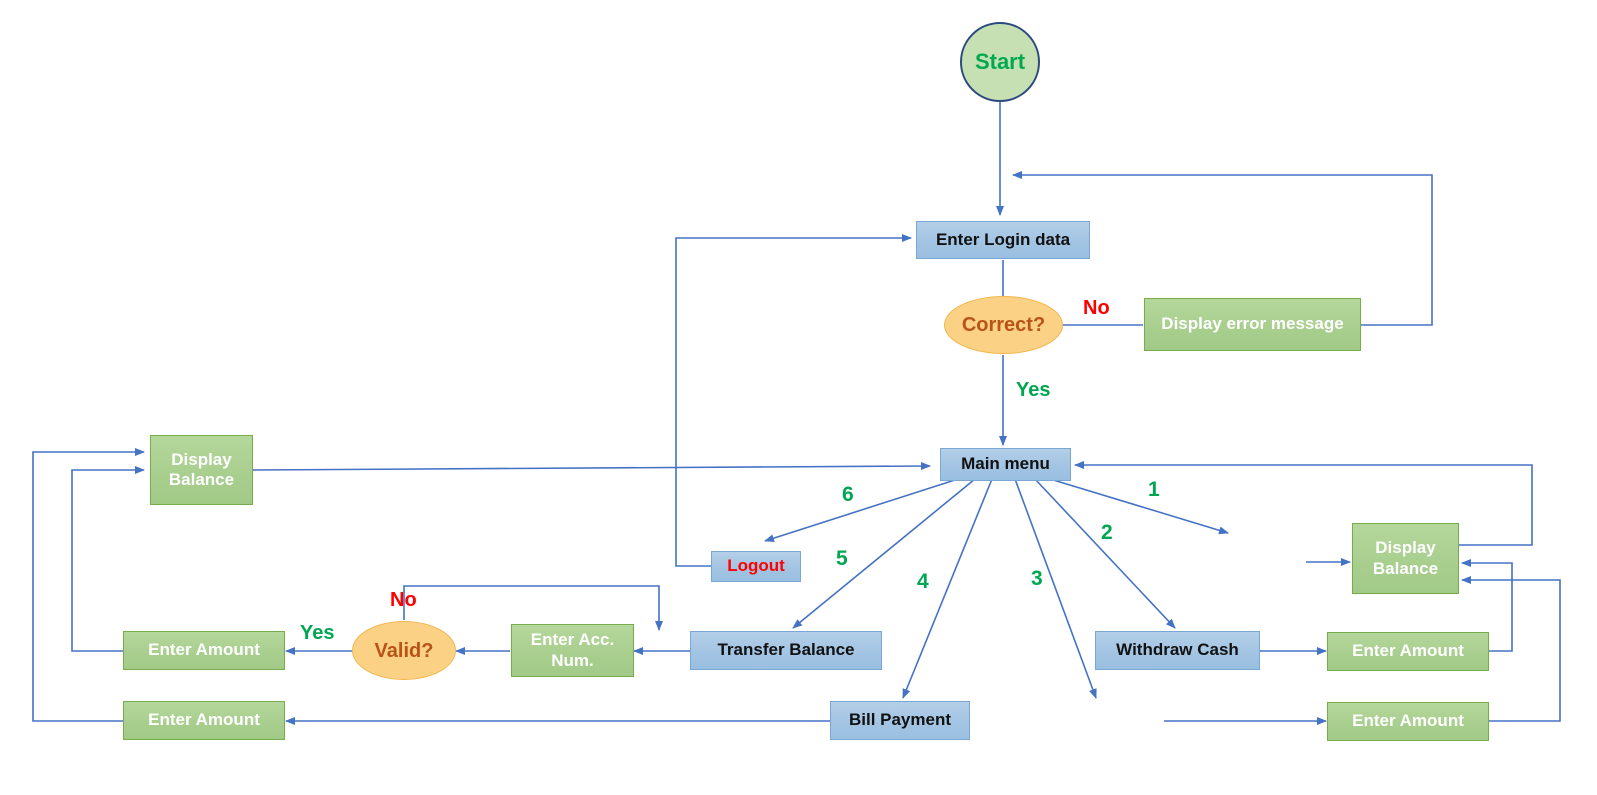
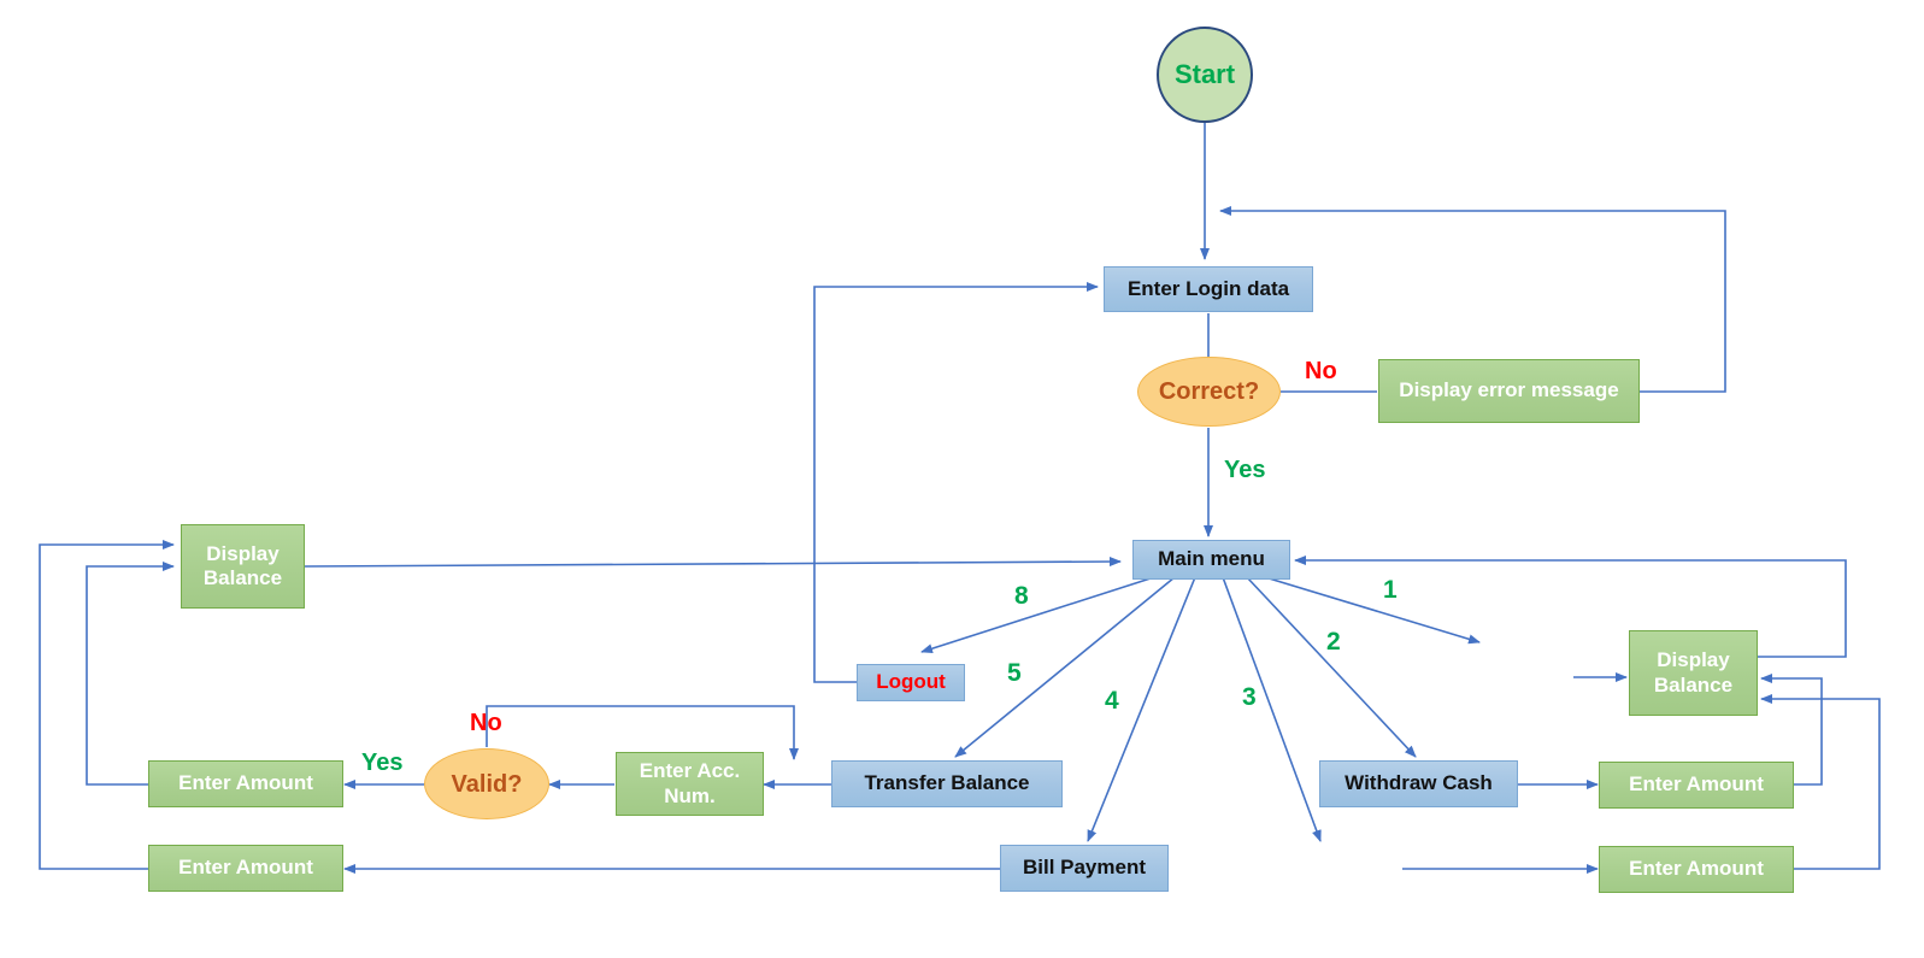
  Start
  Enter Login data
  Correct?
  Display error message
  Main menu
  Logout
  Transfer Balance
  Bill Payment
  Withdraw Cash
  Display Balance
  Display Balance
  Enter Amount
  Enter Amount
  Enter Amount
  Enter Amount
  Enter Acc. Num.
  Valid?
  No
  Yes
  No
  Yes
  1
  2
  3
  4
  5
- 6
+ 8
